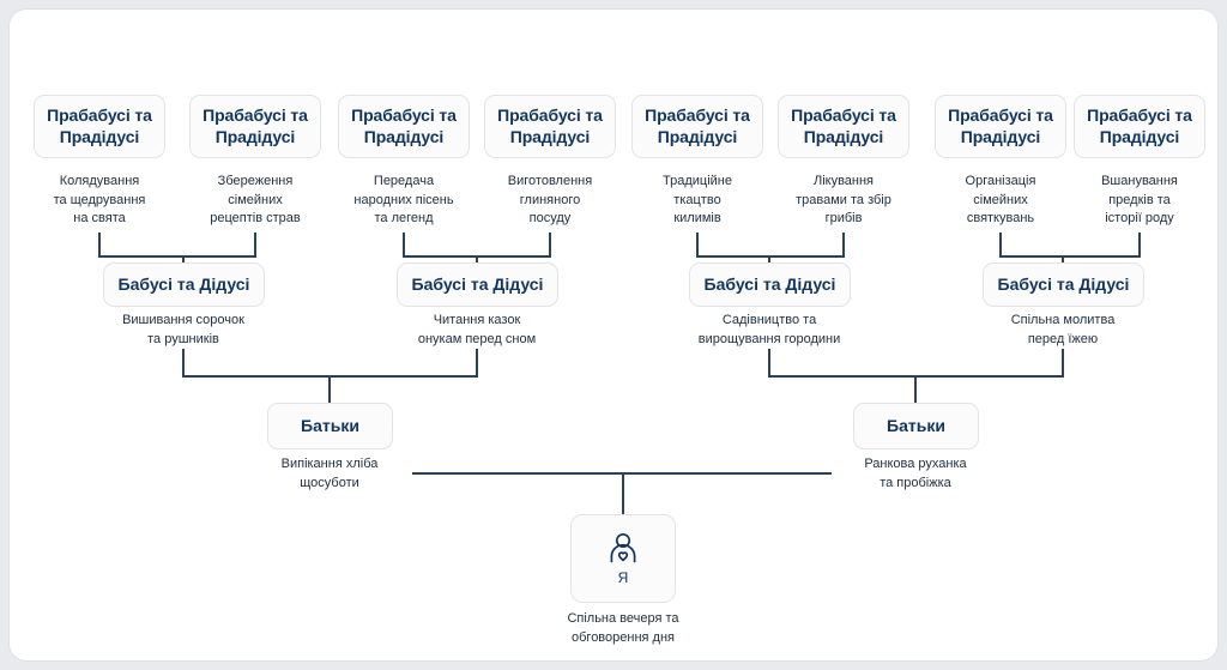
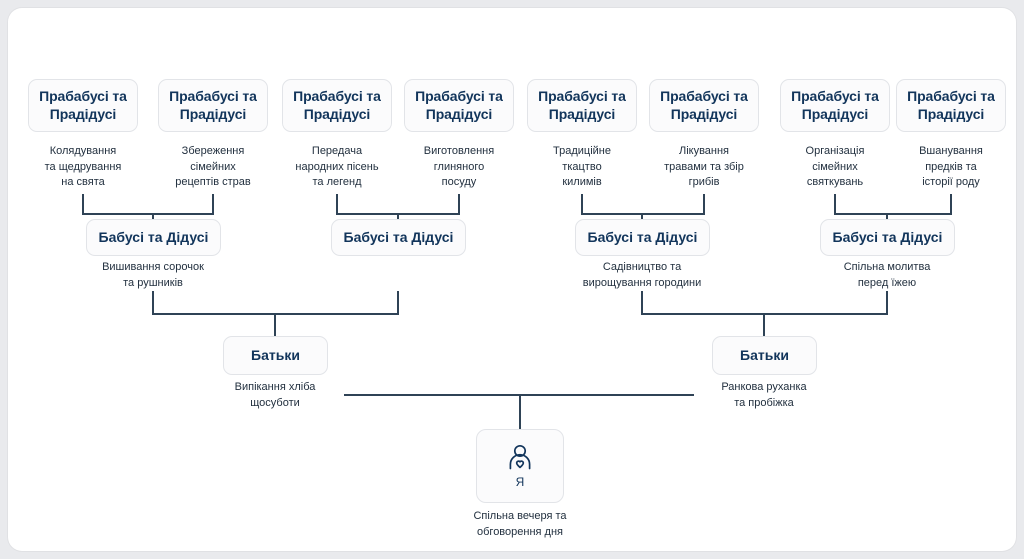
  Прабабусі та Прадідусі
  Прабабусі та Прадідусі
  Прабабусі та Прадідусі
  Прабабусі та Прадідусі
  Прабабусі та Прадідусі
  Прабабусі та Прадідусі
  Прабабусі та Прадідусі
  Прабабусі та Прадідусі
  Колядування
  та щедрування
  на свята
  Збереження
  сімейних
  рецептів страв
  Передача
  народних пісень
  та легенд
  Виготовлення
  глиняного
  посуду
  Традиційне
  ткацтво
  килимів
  Лікування
  травами та збір
  грибів
  Організація
  сімейних
  святкувань
  Вшанування
  предків та
  історії роду
  Бабусі та Дідусі
  Бабусі та Дідусі
  Бабусі та Дідусі
  Бабусі та Дідусі
  Вишивання сорочок
  та рушників
- Читання казок
- онукам перед сном
  Садівництво та
  вирощування городини
  Спільна молитва
  перед їжею
  Батьки
  Батьки
  Випікання хліба
  щосуботи
  Ранкова руханка
  та пробіжка
  Я
  Спільна вечеря та
  обговорення дня
